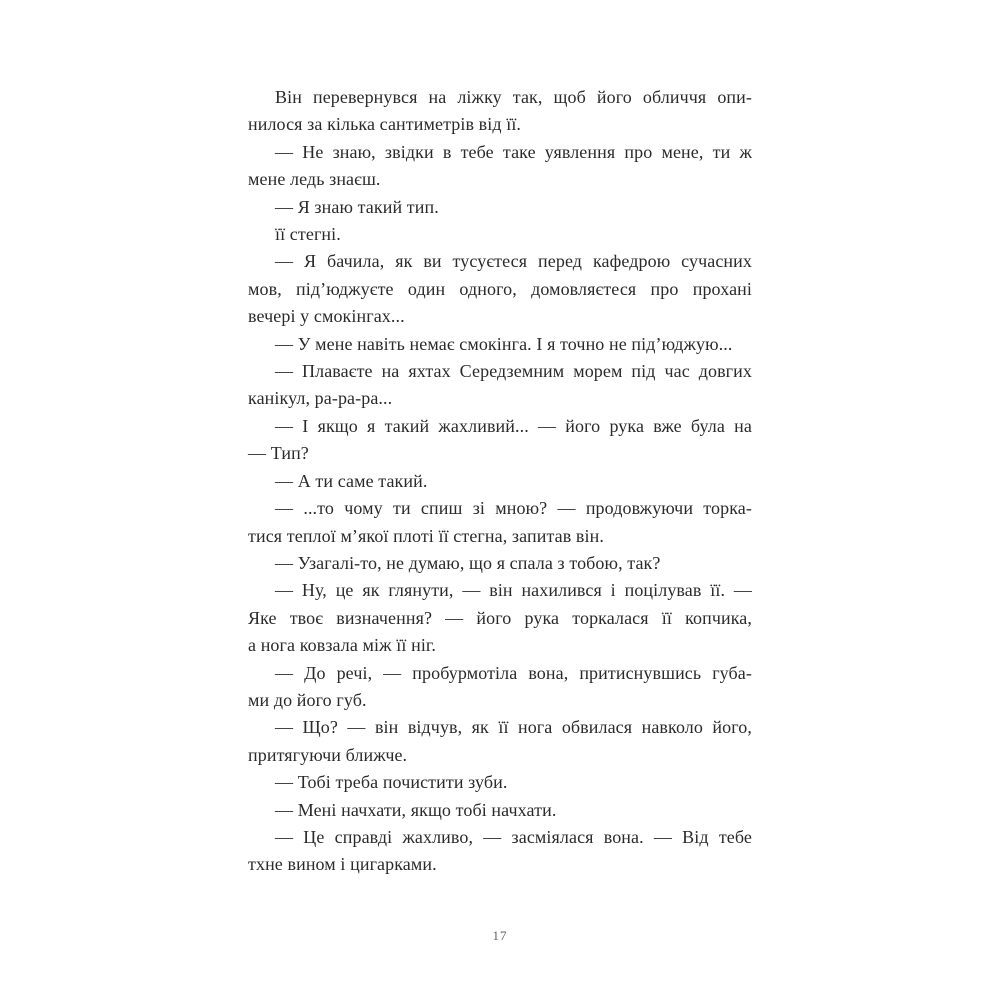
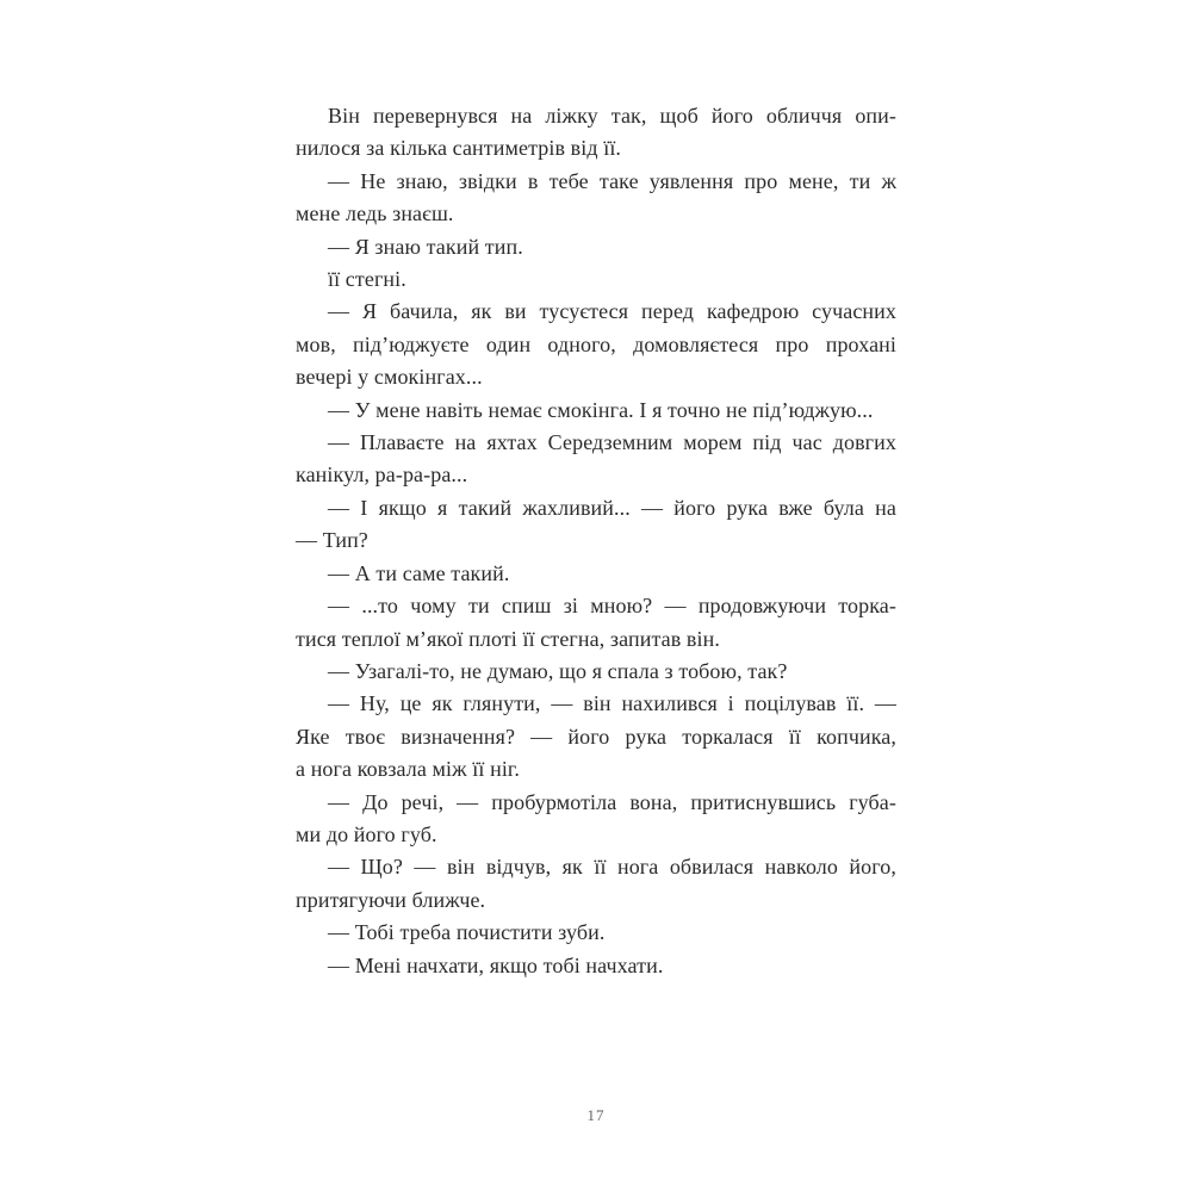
  Він перевернувся на ліжку так, щоб його обличчя опи-
  нилося за кілька сантиметрів від її.
  — Не знаю, звідки в тебе таке уявлення про мене, ти ж
  мене ледь знаєш.
  — Я знаю такий тип.
  її стегні.
  — Я бачила, як ви тусуєтеся перед кафедрою сучасних
  мов, під’юджуєте один одного, домовляєтеся про прохані
  вечері у смокінгах...
  — У мене навіть немає смокінга. І я точно не під’юджую...
  — Плаваєте на яхтах Середземним морем під час довгих
  канікул, ра-ра-ра...
  — І якщо я такий жахливий... — його рука вже була на
  — Тип?
  — А ти саме такий.
  — ...то чому ти спиш зі мною? — продовжуючи торка-
  тися теплої м’якої плоті її стегна, запитав він.
  — Узагалі-то, не думаю, що я спала з тобою, так?
  — Ну, це як глянути, — він нахилився і поцілував її. —
  Яке твоє визначення? — його рука торкалася її копчика,
  а нога ковзала між її ніг.
  — До речі, — пробурмотіла вона, притиснувшись губа-
  ми до його губ.
  — Що? — він відчув, як її нога обвилася навколо його,
  притягуючи ближче.
  — Тобі треба почистити зуби.
  — Мені начхати, якщо тобі начхати.
- — Це справді жахливо, — засміялася вона. — Від тебе
- тхне вином і цигарками.
  17
